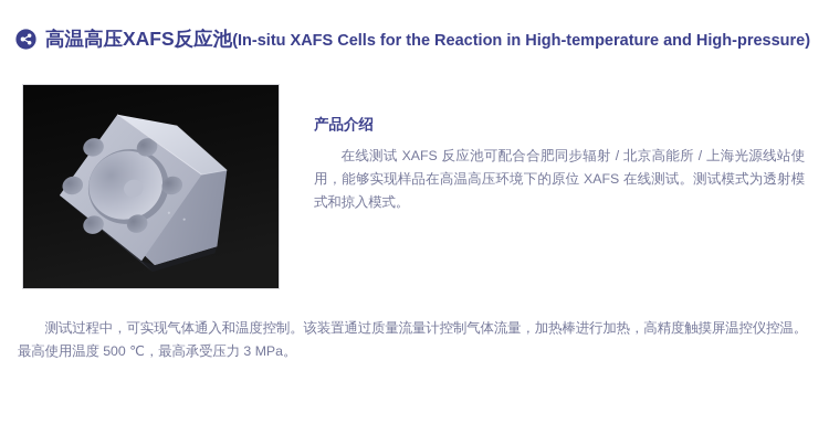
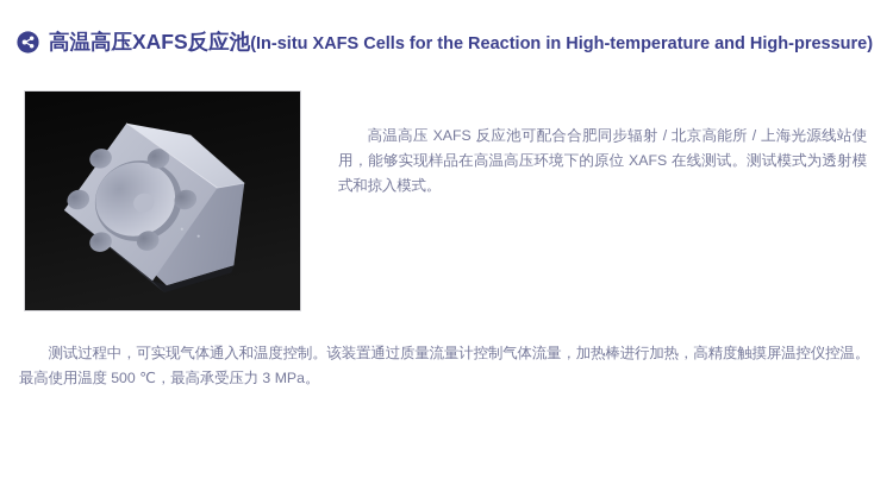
  高温高压XAFS反应池(In-situ XAFS Cells for the Reaction in High-temperature and High-pressure)
- 产品介绍
- 在线测试 XAFS 反应池可配合合肥同步辐射 / 北京高能所 / 上海光源线站使用，能够实现样品在高温高压环境下的原位 XAFS 在线测试。测试模式为透射模式和掠入模式。
+ 高温高压 XAFS 反应池可配合合肥同步辐射 / 北京高能所 / 上海光源线站使用，能够实现样品在高温高压环境下的原位 XAFS 在线测试。测试模式为透射模式和掠入模式。
  测试过程中，可实现气体通入和温度控制。该装置通过质量流量计控制气体流量，加热棒进行加热，高精度触摸屏温控仪控温。最高使用温度 500 ℃，最高承受压力 3 MPa。
